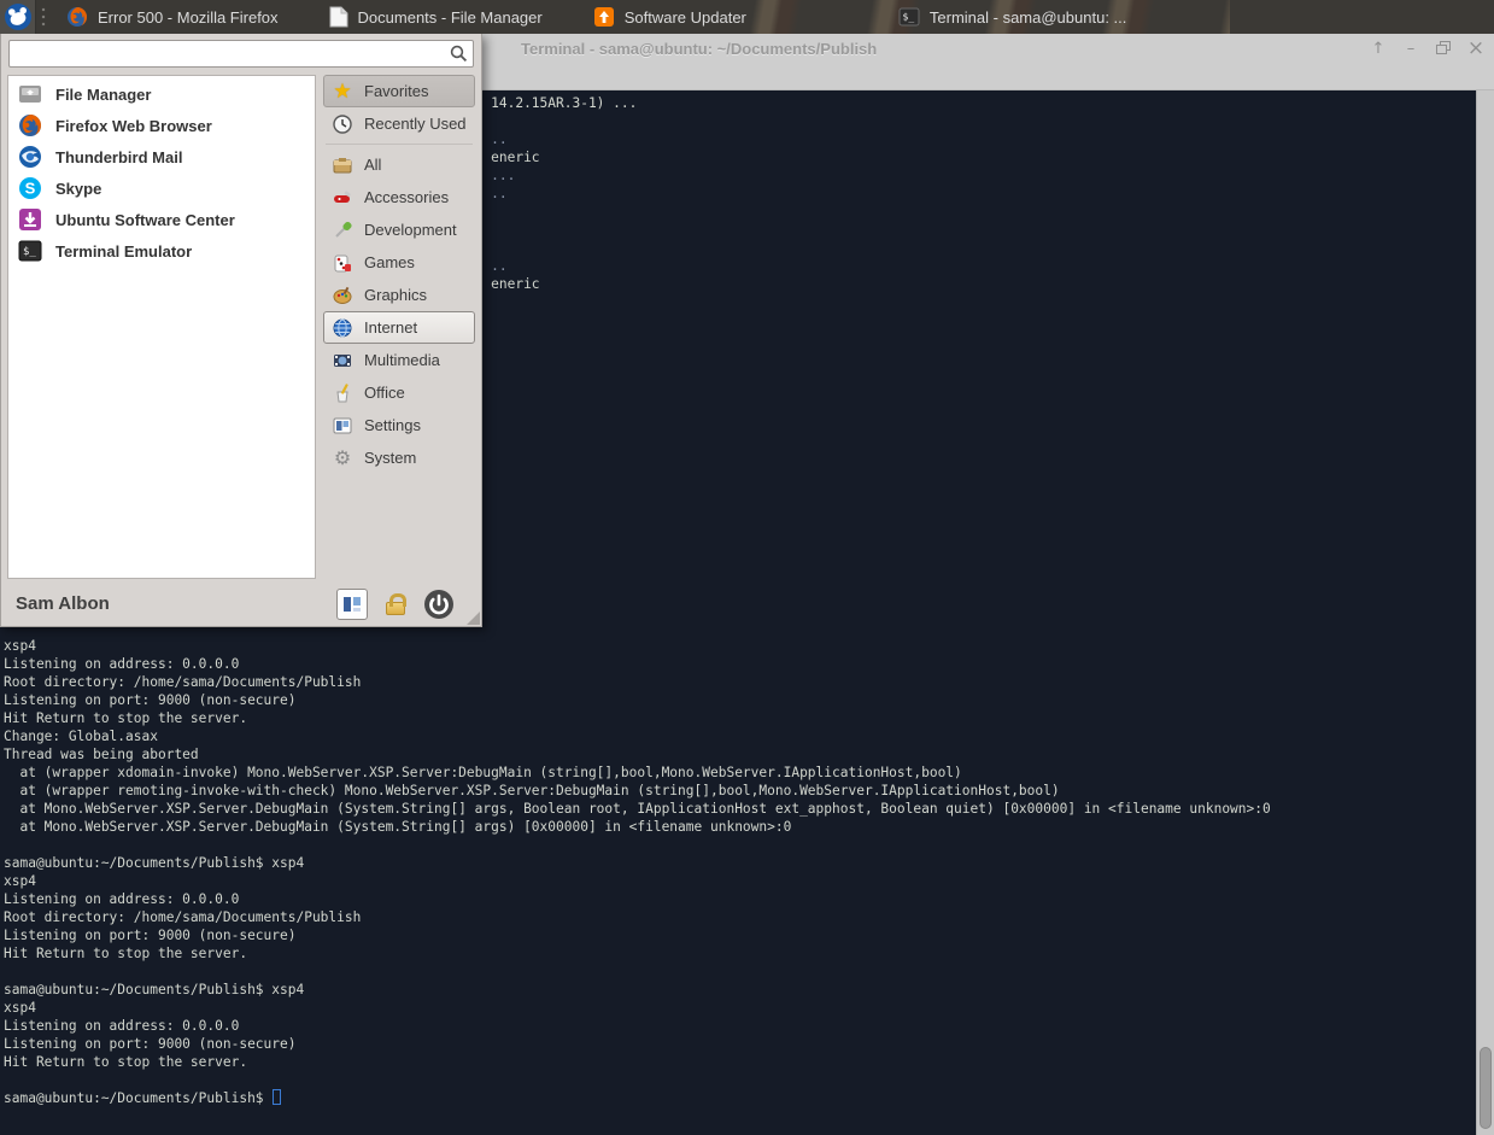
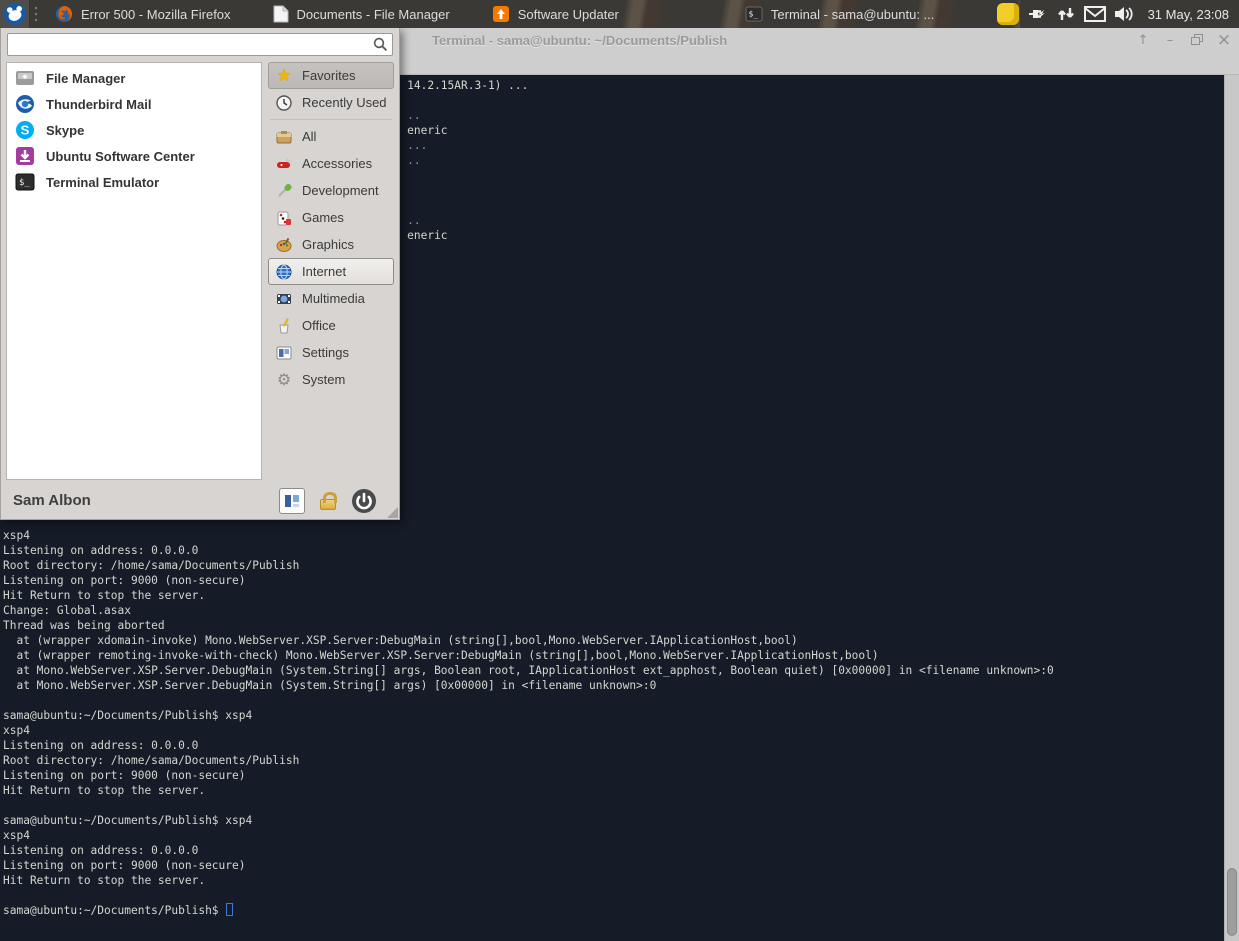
  Terminal - sama@ubuntu: ~/Documents/Publish
  ↑
  –
  ×
  14.2.15AR.3-1) ...
  ..
  eneric
  ...
  ..
  ..
  eneric
  xsp4
  Listening on address: 0.0.0.0
  Root directory: /home/sama/Documents/Publish
  Listening on port: 9000 (non-secure)
  Hit Return to stop the server.
  Change: Global.asax
  Thread was being aborted
  at (wrapper xdomain-invoke) Mono.WebServer.XSP.Server:DebugMain (string[],bool,Mono.WebServer.IApplicationHost,bool)
  at (wrapper remoting-invoke-with-check) Mono.WebServer.XSP.Server:DebugMain (string[],bool,Mono.WebServer.IApplicationHost,bool)
  at Mono.WebServer.XSP.Server.DebugMain (System.String[] args, Boolean root, IApplicationHost ext_apphost, Boolean quiet) [0x00000] in <filename unknown>:0
  at Mono.WebServer.XSP.Server.DebugMain (System.String[] args) [0x00000] in <filename unknown>:0
  sama@ubuntu:~/Documents/Publish$ xsp4
  xsp4
  Listening on address: 0.0.0.0
  Root directory: /home/sama/Documents/Publish
  Listening on port: 9000 (non-secure)
  Hit Return to stop the server.
  sama@ubuntu:~/Documents/Publish$ xsp4
  xsp4
  Listening on address: 0.0.0.0
  Listening on port: 9000 (non-secure)
  Hit Return to stop the server.
  sama@ubuntu:~/Documents/Publish$
  File Manager
- Firefox Web Browser
  Thunderbird Mail
  S
  Skype
  Ubuntu Software Center
  $_
  Terminal Emulator
  ★
  Favorites
  Recently Used
  All
  Accessories
  Development
  Games
  Graphics
  Internet
  Multimedia
  Office
  Settings
  ⚙
  System
  Sam Albon
  Error 500 - Mozilla Firefox
  Documents - File Manager
  Software Updater
  $_
  Terminal - sama@ubuntu: ...
+ 31 May, 23:08
